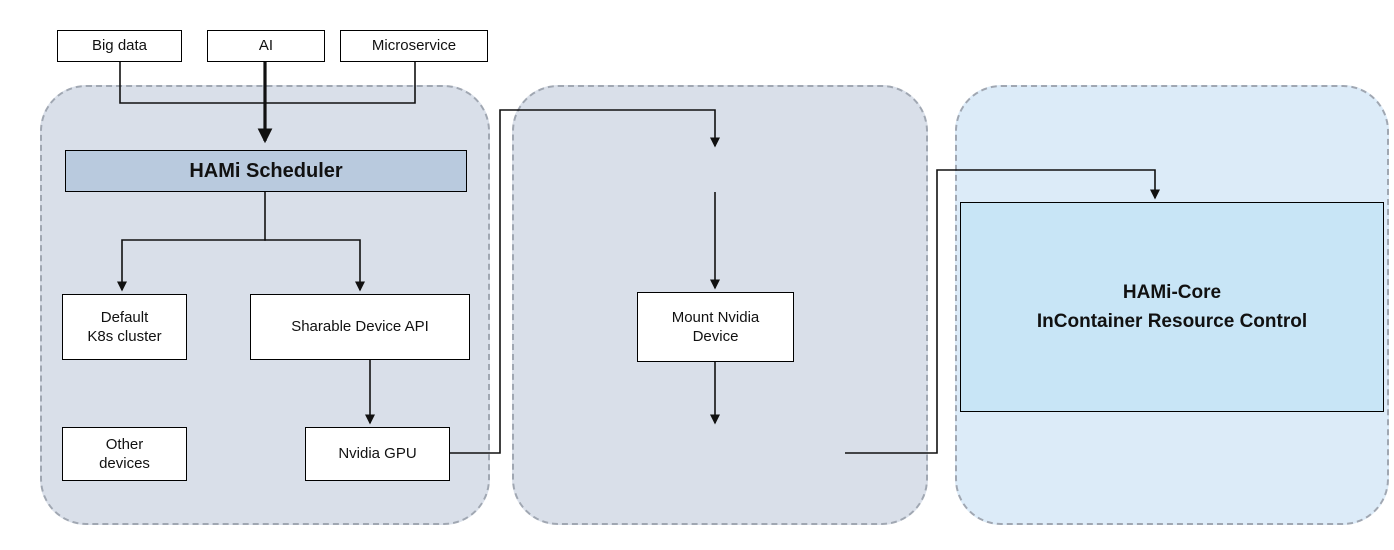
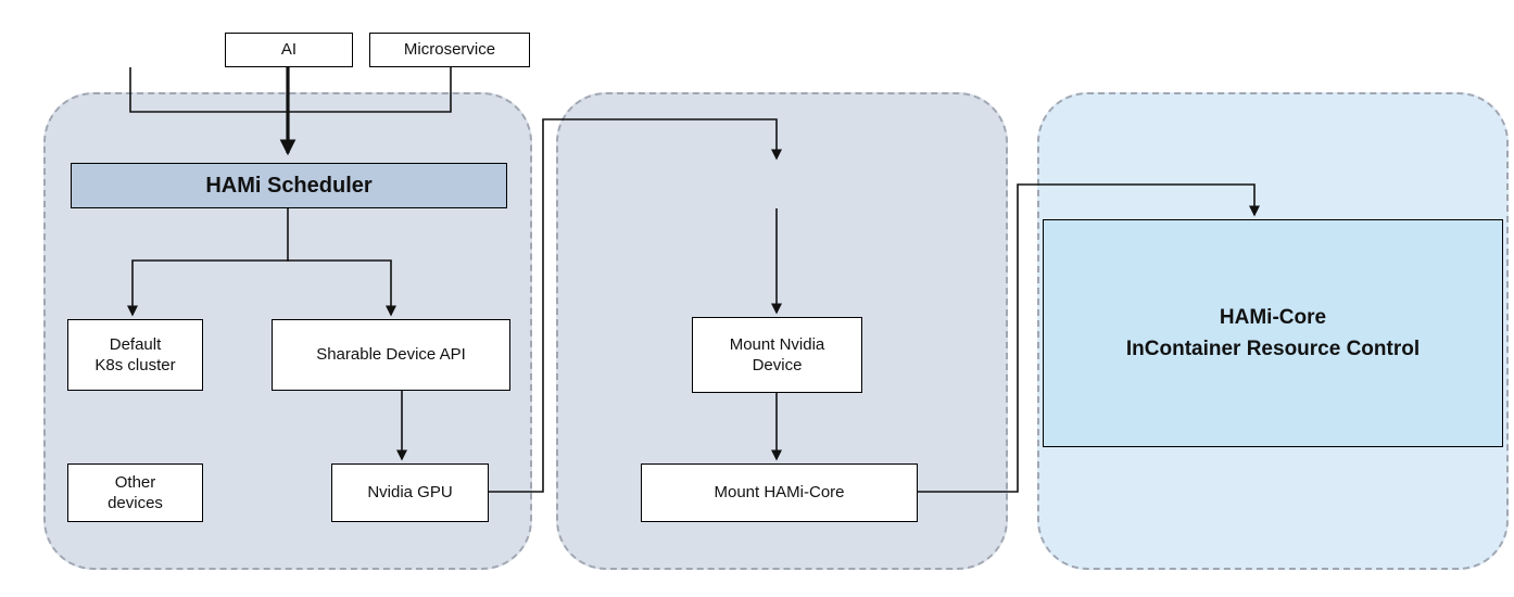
- Big data
  AI
  Microservice
  HAMi Scheduler
  Default
  K8s cluster
  Sharable Device API
  Other
  devices
  Nvidia GPU
  Mount Nvidia
  Device
+ Mount HAMi-Core
  HAMi-Core
  InContainer Resource Control
